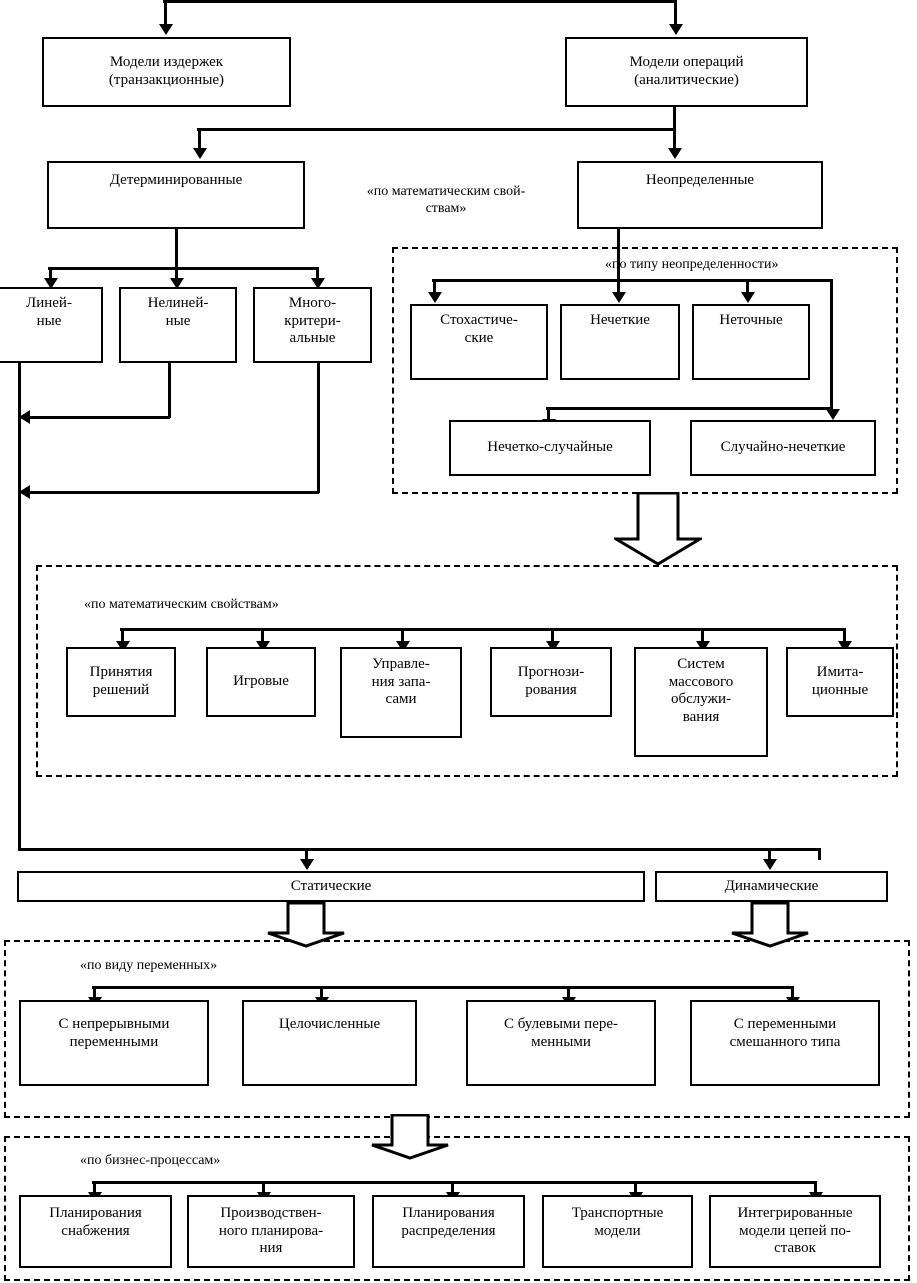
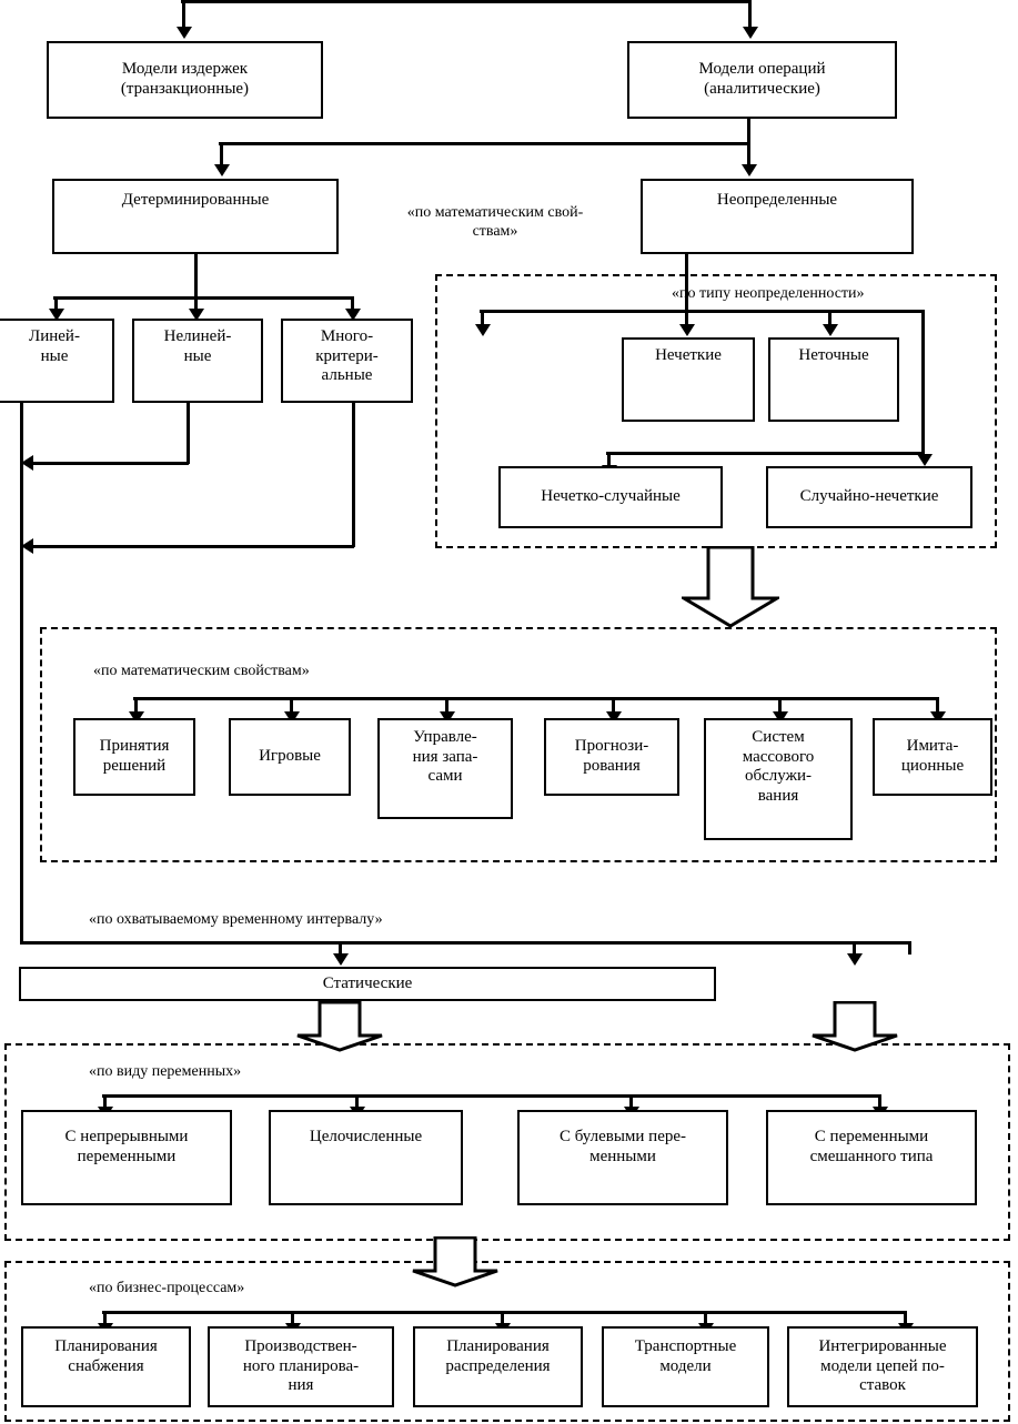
  Модели издержек
  (транзакционные)
  Модели операций
  (аналитические)
  Детерминированные
  Неопределенные
  «по математическим свой-
  ствам»
  Линей-
  ные
  Нелиней-
  ные
  Много-
  критери-
  альные
  «по типу неопределенности»
- Стохастиче-
- ские
  Нечеткие
  Неточные
  Нечетко-случайные
  Случайно-нечеткие
  «по математическим свойствам»
  Принятия
  решений
  Игровые
  Управле-
  ния запа-
  сами
  Прогнози-
  рования
  Систем
  массового
  обслужи-
  вания
  Имита-
  ционные
+ «по охватываемому временному интервалу»
  Статические
- Динамические
  «по виду переменных»
  С непрерывными
  переменными
  Целочисленные
  С булевыми пере-
  менными
  С переменными
  смешанного типа
  «по бизнес-процессам»
  Планирования
  снабжения
  Производствен-
  ного планирова-
  ния
  Планирования
  распределения
  Транспортные
  модели
  Интегрированные
  модели цепей по-
  ставок
